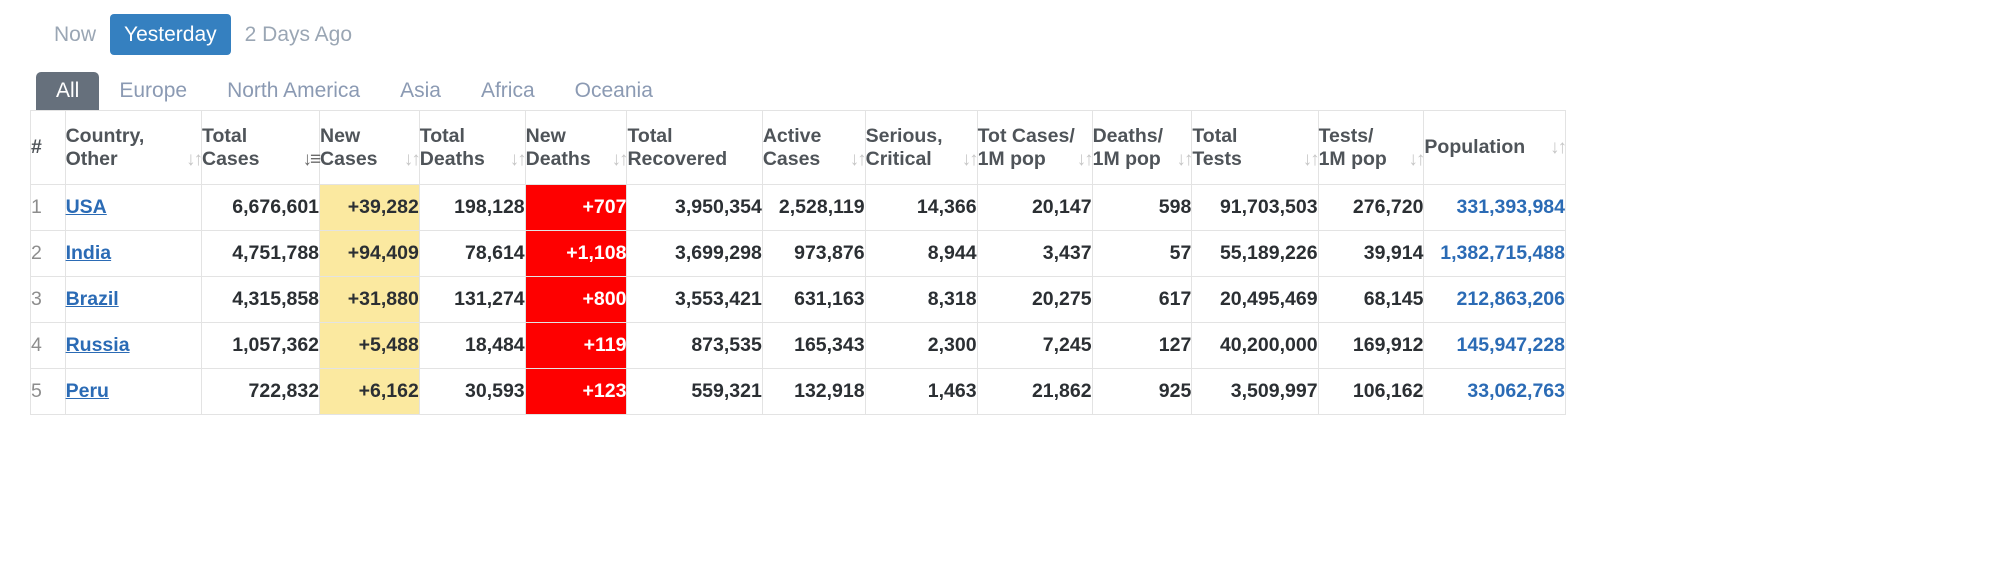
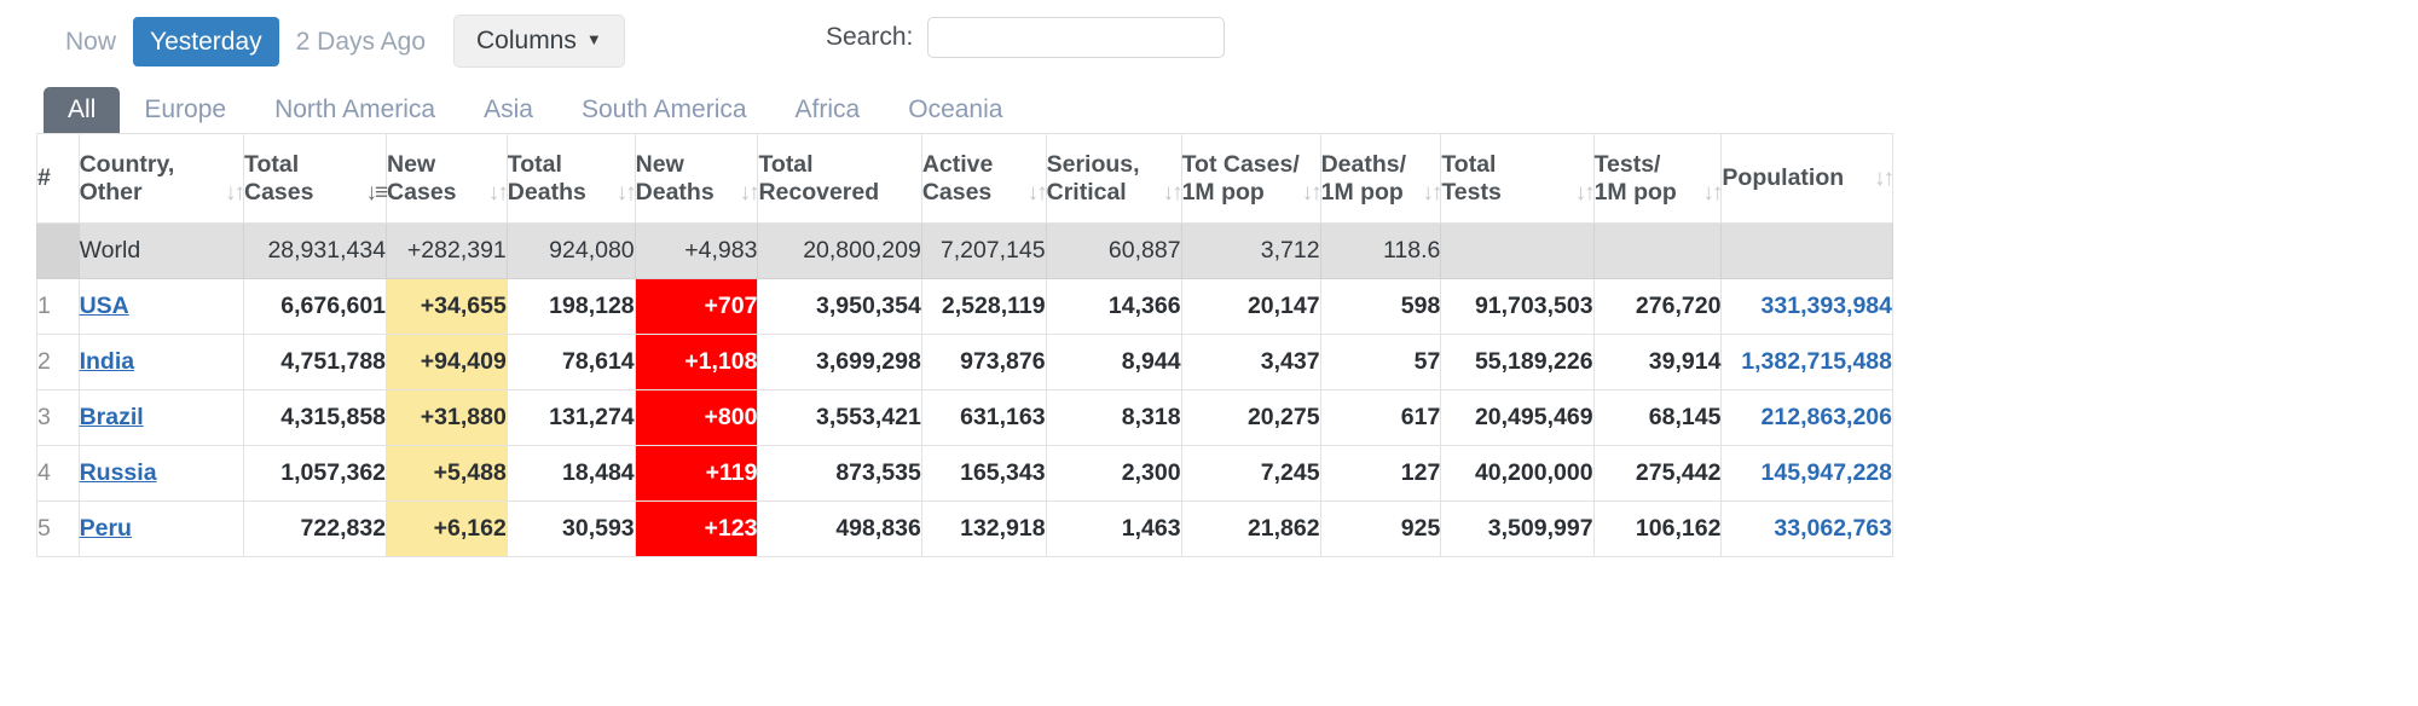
  Now
  Yesterday
  2 Days Ago
+ Columns ▼
+ Search:
  All
  Europe
  North America
  Asia
+ South America
  Africa
  Oceania
  #	Country, Other ↓↑	Total Cases ↓≡	New Cases ↓↑	Total Deaths ↓↑	New Deaths ↓↑	Total Recovered	Active Cases ↓↑	Serious, Critical ↓↑	Tot Cases/ 1M pop ↓↑	Deaths/ 1M pop ↓↑	Total Tests ↓↑	Tests/ 1M pop ↓↑	Population ↓↑
+ 	World	28,931,434	+282,391	924,080	+4,983	20,800,209	7,207,145	60,887	3,712	118.6
- 1	USA	6,676,601	+39,282	198,128	+707	3,950,354	2,528,119	14,366	20,147	598	91,703,503	276,720	331,393,984
+ 1	USA	6,676,601	+34,655	198,128	+707	3,950,354	2,528,119	14,366	20,147	598	91,703,503	276,720	331,393,984
  2	India	4,751,788	+94,409	78,614	+1,108	3,699,298	973,876	8,944	3,437	57	55,189,226	39,914	1,382,715,488
  3	Brazil	4,315,858	+31,880	131,274	+800	3,553,421	631,163	8,318	20,275	617	20,495,469	68,145	212,863,206
- 4	Russia	1,057,362	+5,488	18,484	+119	873,535	165,343	2,300	7,245	127	40,200,000	169,912	145,947,228
+ 4	Russia	1,057,362	+5,488	18,484	+119	873,535	165,343	2,300	7,245	127	40,200,000	275,442	145,947,228
- 5	Peru	722,832	+6,162	30,593	+123	559,321	132,918	1,463	21,862	925	3,509,997	106,162	33,062,763
+ 5	Peru	722,832	+6,162	30,593	+123	498,836	132,918	1,463	21,862	925	3,509,997	106,162	33,062,763
